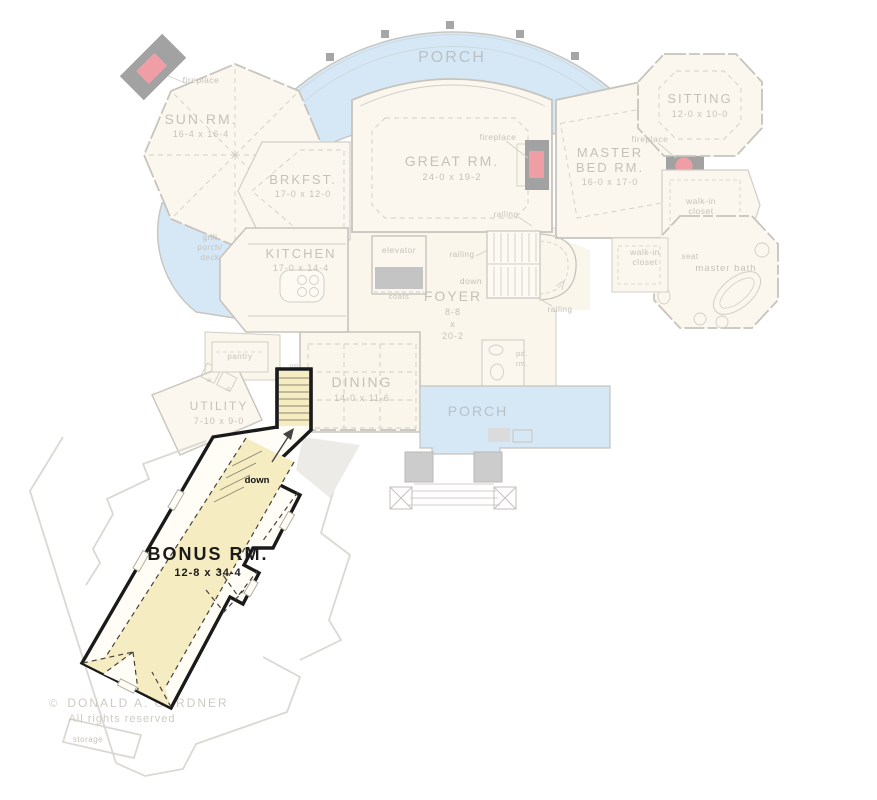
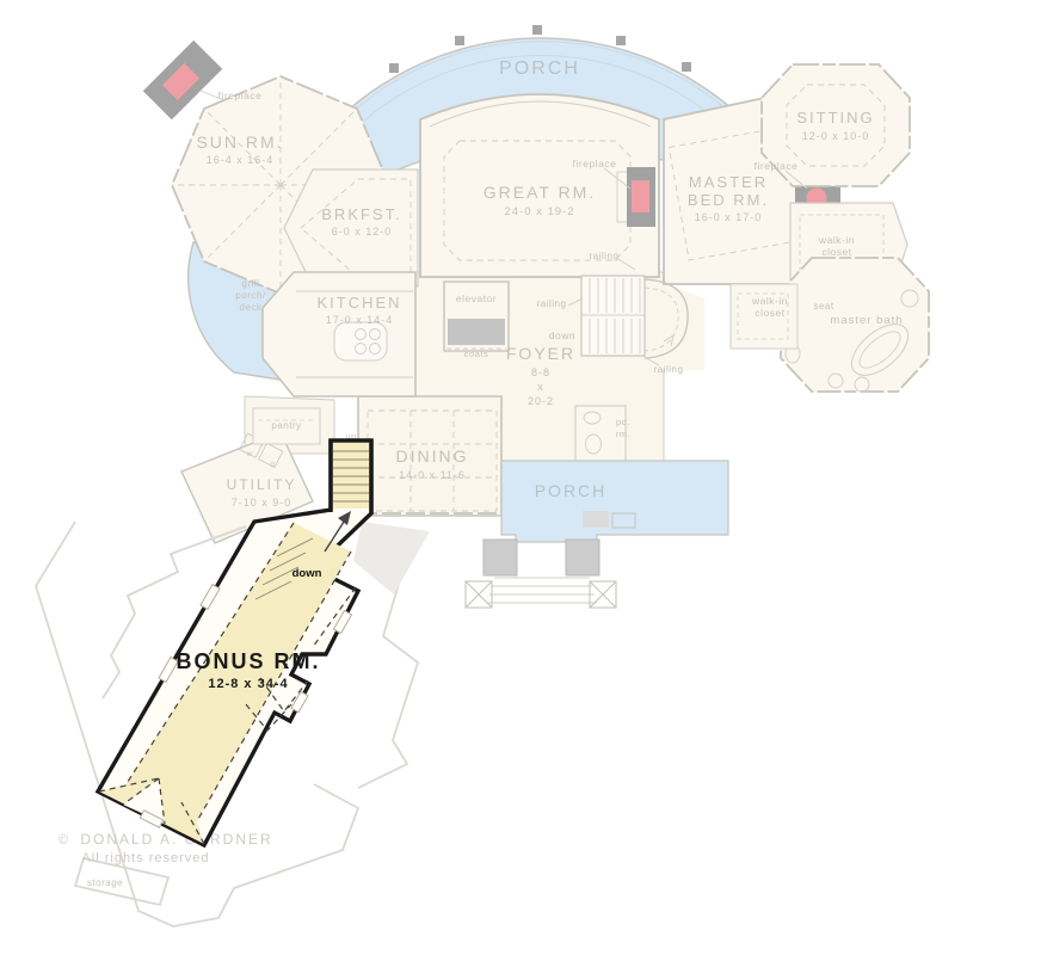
  PORCH
  fireplace
  SUN RM.
  16-4 x 16-4
  BRKFST.
- 17-0 x 12-0
+ 6-0 x 12-0
  GREAT RM.
  24-0 x 19-2
  fireplace
  MASTER
  BED RM.
  16-0 x 17-0
  fireplace
  SITTING
  12-0 x 10-0
  walk-in
  closet
  walk-in
  closet
  seat
  master bath
  grill
  porch/
  deck
  KITCHEN
  17-0 x 14-4
  elevator
  coats
  railing
  railing
  railing
  down
  FOYER
  8-8
  x
  20-2
  DINING
  14-0 x 11-6
  pantry
  UTILITY
  7-10 x 9-0
  PORCH
  pd.
  rm.
  up
  storage
  ©
  DONALD A.RDNER
  All rights reserved
  down
  BONUS RM.
  12-8 x 34-4
